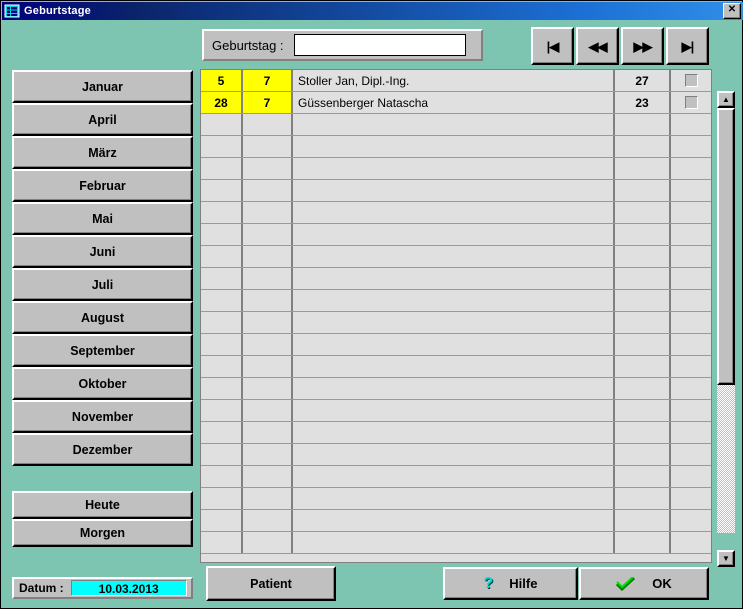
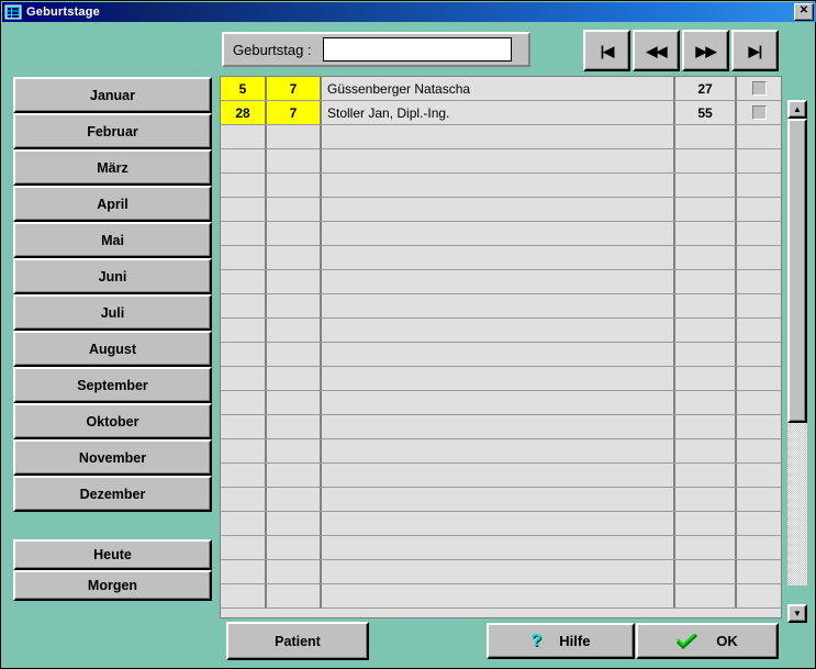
  Geburtstage
  ✕
  Januar
- April
+ Februar
  März
- Februar
+ April
  Mai
  Juni
  Juli
  August
  September
  Oktober
  November
  Dezember
  Heute
  Morgen
- Datum :
- 10.03.2013
  Geburtstag :
  |◀
  ◀◀
  ▶▶
  ▶|
  5
  7
- Stoller Jan, Dipl.-Ing.
+ Güssenberger Natascha
  27
  28
  7
- Güssenberger Natascha
+ Stoller Jan, Dipl.-Ing.
- 23
+ 55
  ▲
  ▼
  Patient
  ?
  Hilfe
  OK
